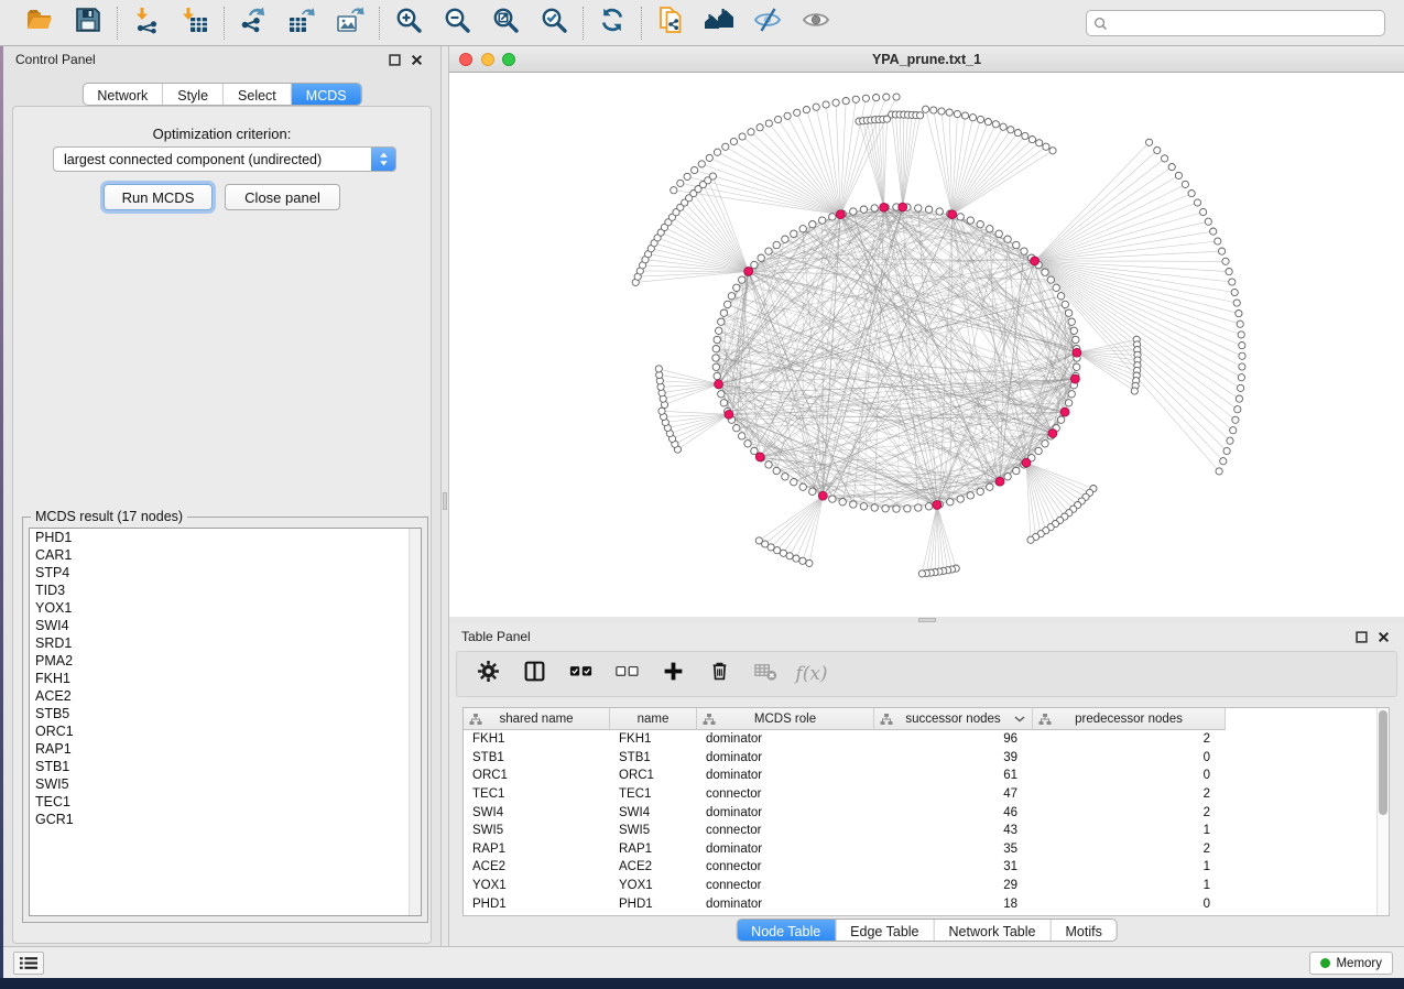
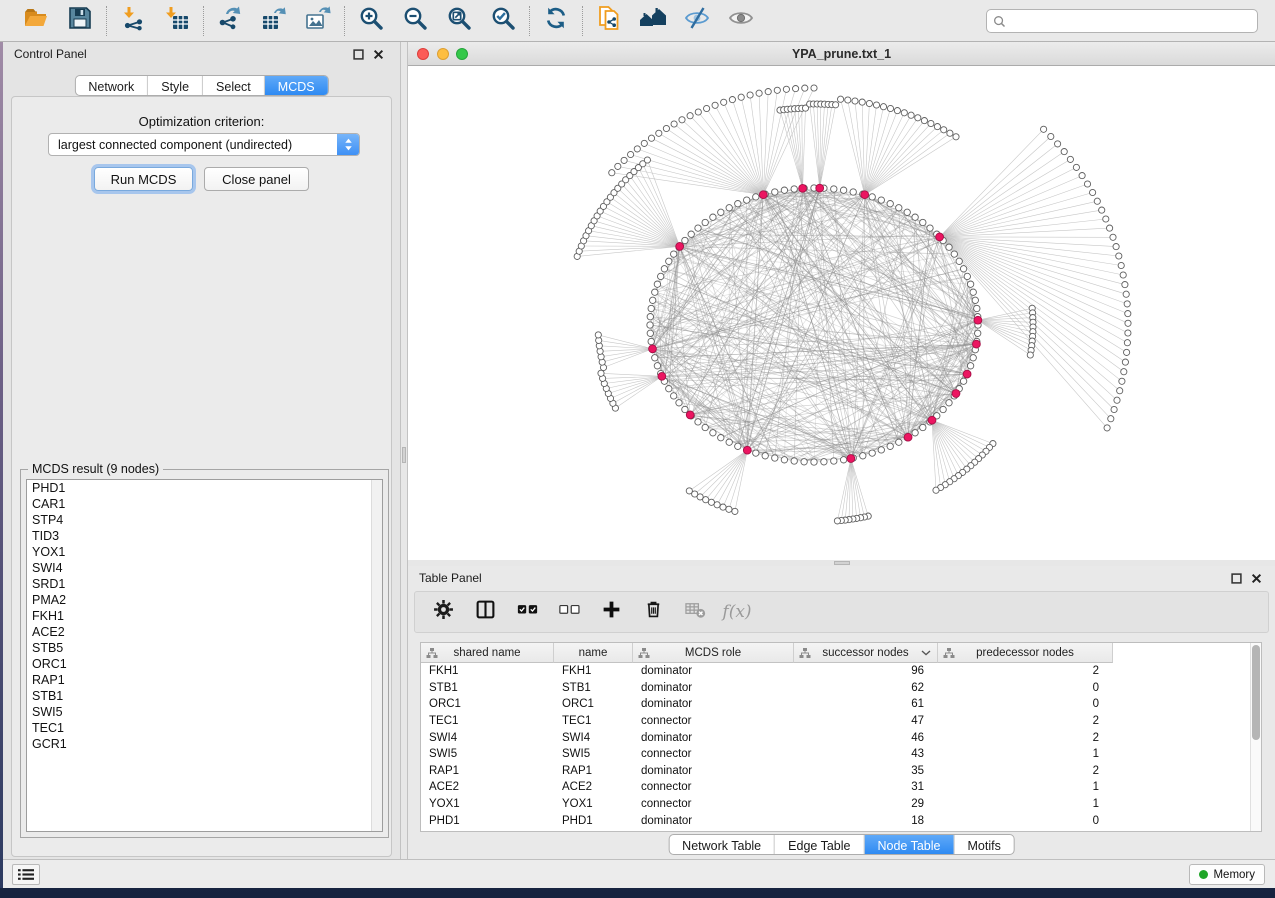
  Control Panel
  Network
  Style
  Select
  MCDS
  Optimization criterion:
  largest connected component (undirected)
  Run MCDS
  Close panel
- MCDS result (17 nodes)
+ MCDS result (9 nodes)
  PHD1
  CAR1
  STP4
  TID3
  YOX1
  SWI4
  SRD1
  PMA2
  FKH1
  ACE2
  STB5
  ORC1
  RAP1
  STB1
  SWI5
  TEC1
  GCR1
  YPA_prune.txt_1
  Table Panel
  f(x)
  shared name
  name
  MCDS role
  successor nodes
  predecessor nodes
  FKH1
  FKH1
  dominator
  96
  2
  STB1
  STB1
  dominator
- 39
+ 62
  0
  ORC1
  ORC1
  dominator
  61
  0
  TEC1
  TEC1
  connector
  47
  2
  SWI4
  SWI4
  dominator
  46
  2
  SWI5
  SWI5
  connector
  43
  1
  RAP1
  RAP1
  dominator
  35
  2
  ACE2
  ACE2
  connector
  31
  1
  YOX1
  YOX1
  connector
  29
  1
  PHD1
  PHD1
  dominator
  18
  0
- Node Table
+ Network Table
  Edge Table
- Network Table
+ Node Table
  Motifs
  Memory
